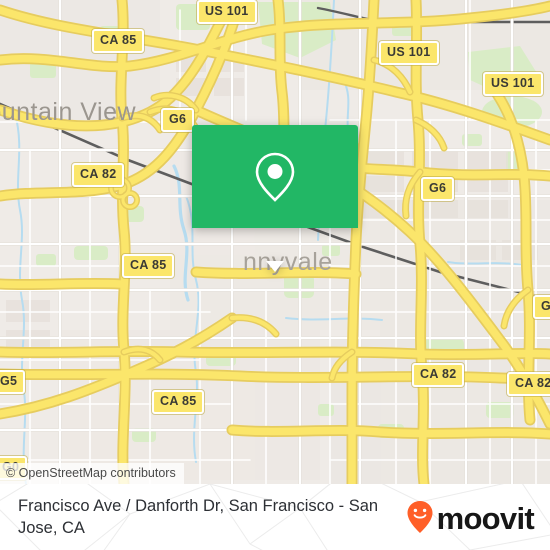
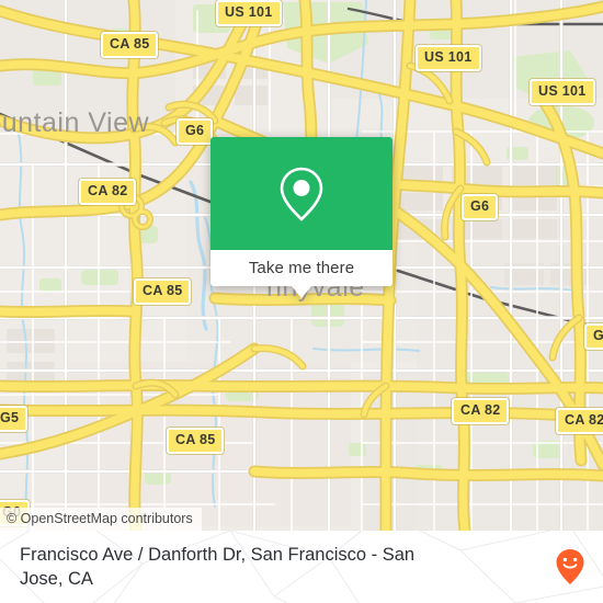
  untain View
  nnyvale
  US 101
  CA 85
  US 101
  US 101
  G6
  CA 82
  G6
  CA 85
  G5
  CA 82
  CA 82
  CA 85
  G0
+ Take me there
  © OpenStreetMap contributors
  Francisco Ave / Danforth Dr, San Francisco - San Jose, CA
- moovit
